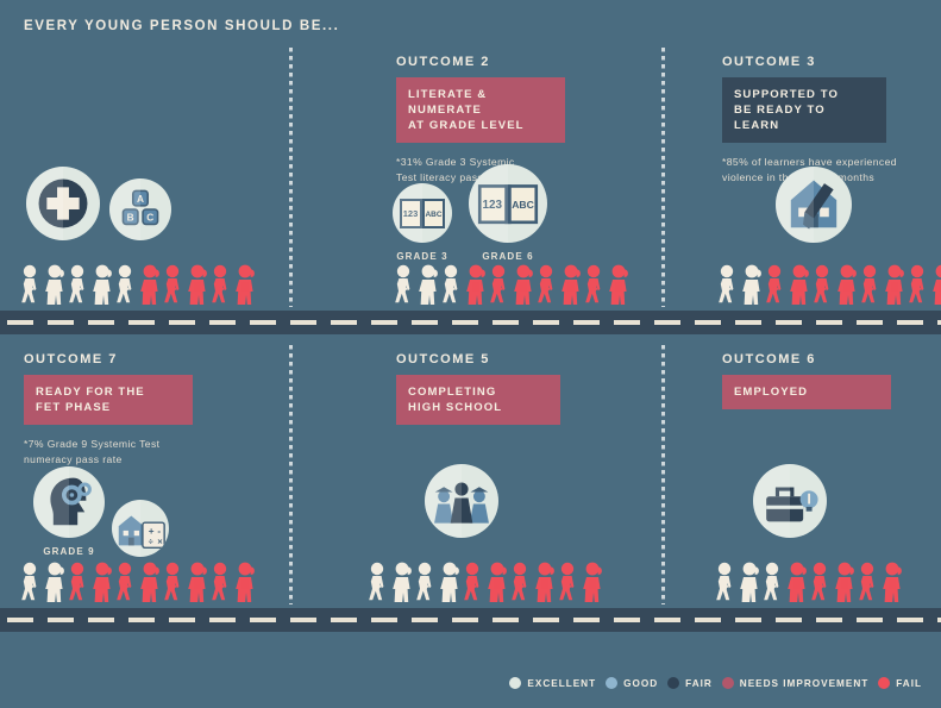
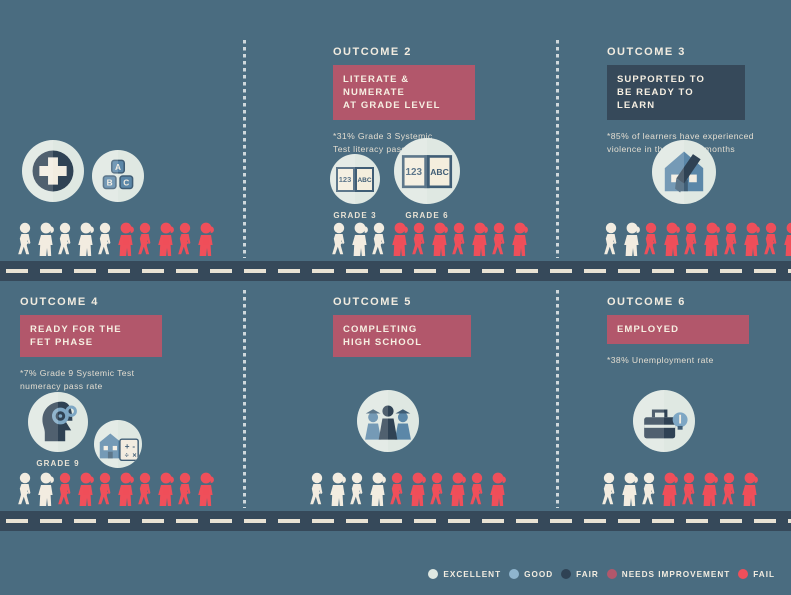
- EVERY YOUNG PERSON SHOULD BE...
  OUTCOME 2
  LITERATE & NUMERATE
  AT GRADE LEVEL
  *31% Grade 3 Systemic
  Test literacy pas
  OUTCOME 3
  SUPPORTED TO
  BE READY TO LEARN
  *85% of learners have experienced
- OUTCOME 7
+ OUTCOME 4
  READY FOR THE
  FET PHASE
  *7% Grade 9 Systemic Test
  numeracy pass rate
  OUTCOME 5
  COMPLETING
  HIGH SCHOOL
  OUTCOME 6
  EMPLOYED
+ *38% Unemployment rate
  A
  B
  C
  123
  GRADE 3
  123
  ABC
  GRADE 6
  GRADE 9
  +
  -
  ÷
  ×
  EXCELLENT
  GOOD
  FAIR
  NEEDS IMPROVEMENT
  FAIL
